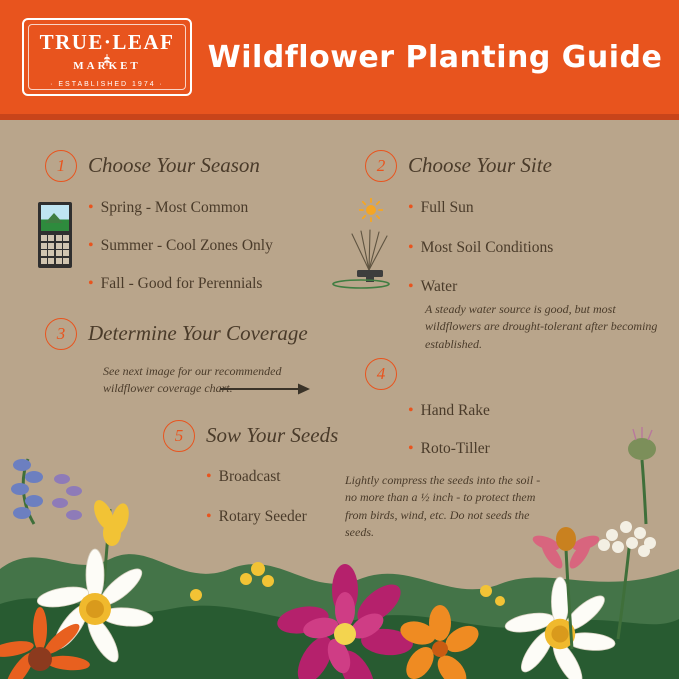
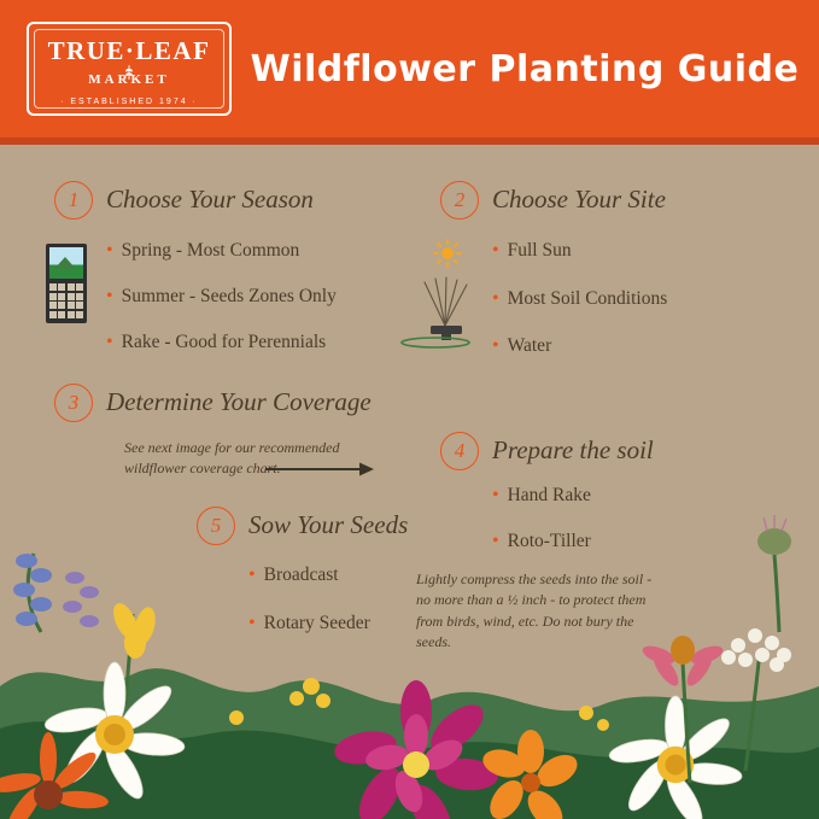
  TRUE·LEAF
  MARKET
  Wildflower Planting Guide
  1
  Choose Your Season
  Spring - Most Common
- Summer - Cool Zones Only
+ Summer - Seeds Zones Only
- Fall - Good for Perennials
+ Rake - Good for Perennials
  2
  Choose Your Site
  Full Sun
  Most Soil Conditions
  Water
- A steady water source is good, but most wildflowers are drought-tolerant after becoming established.
  3
  Determine Your Coverage
  See next image for our recommended wildflower coverage cha
  4
+ Prepare the soil
  Hand Rake
  Roto-Tiller
  5
  Sow Your Seeds
  Broadcast
  Rotary Seeder
- Lightly compress the seeds into the soil - no more than a ½ inch - to protect them from birds, wind, etc. Do not seeds the seeds.
+ Lightly compress the seeds into the soil - no more than a ½ inch - to protect them from birds, wind, etc. Do not bury the seeds.
